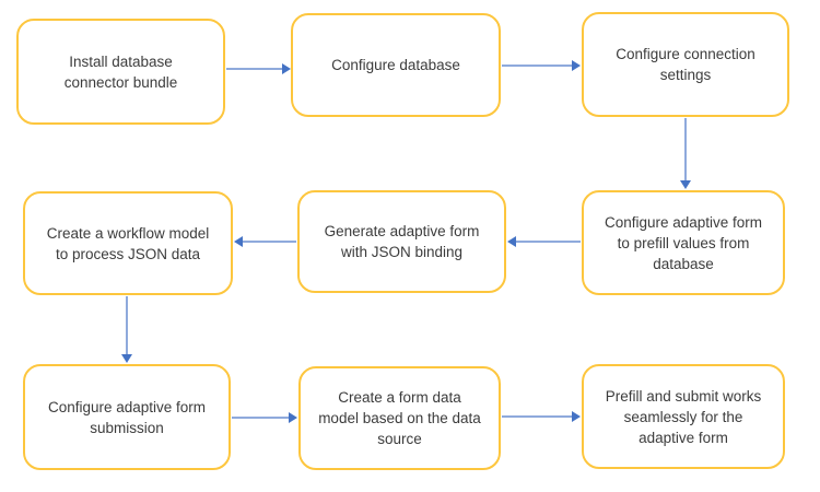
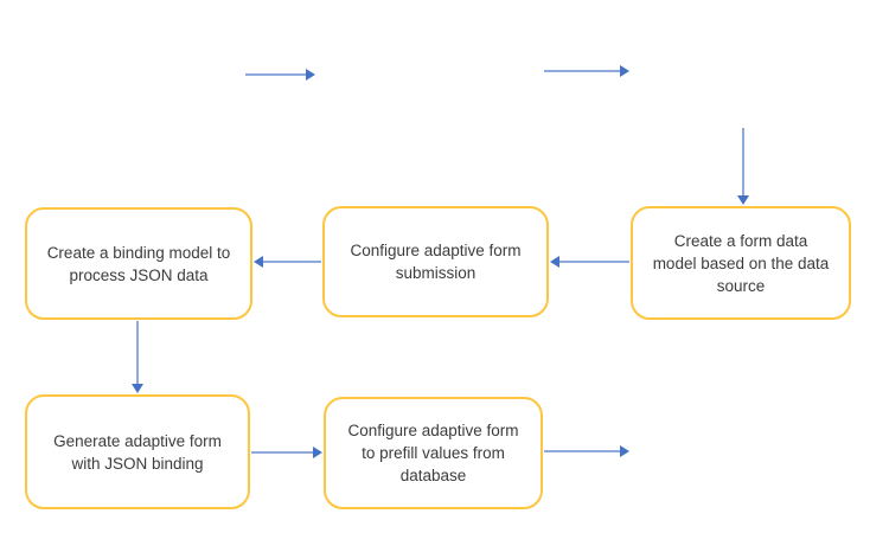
- Install database connector bundle
- Configure database
- Configure connection settings
- Create a workflow model to process JSON data
+ Create a binding model to process JSON data
- Generate adaptive form with JSON binding
+ Configure adaptive form submission
- Configure adaptive form to prefill values from database
+ Create a form data model based on the data source
- Configure adaptive form submission
+ Generate adaptive form with JSON binding
- Create a form data model based on the data source
+ Configure adaptive form to prefill values from database
- Prefill and submit works seamlessly for the adaptive form
